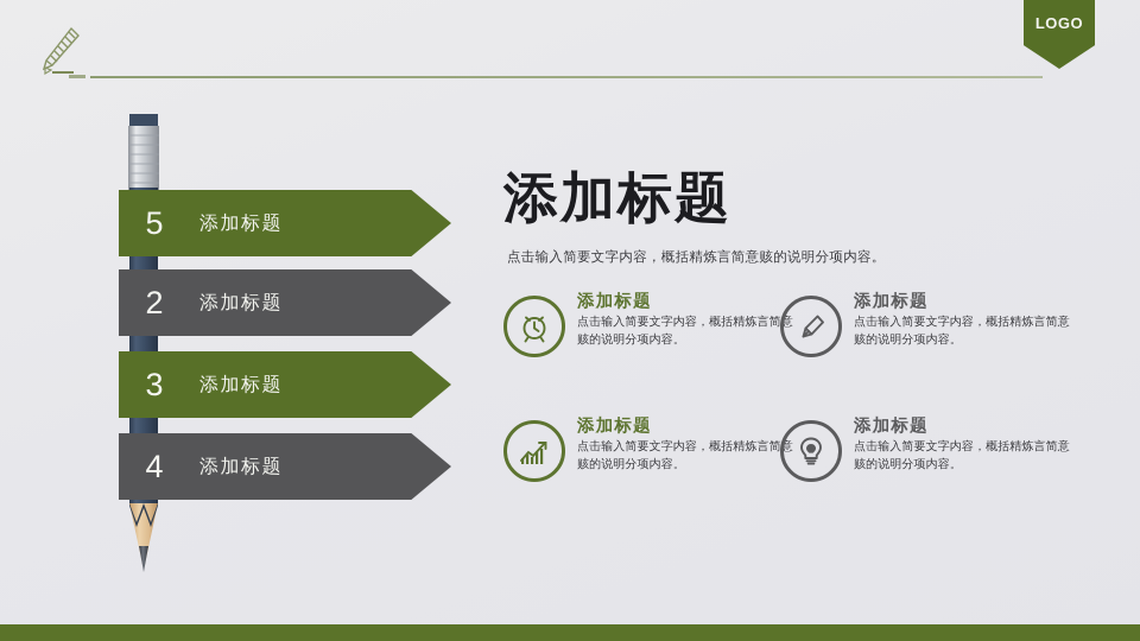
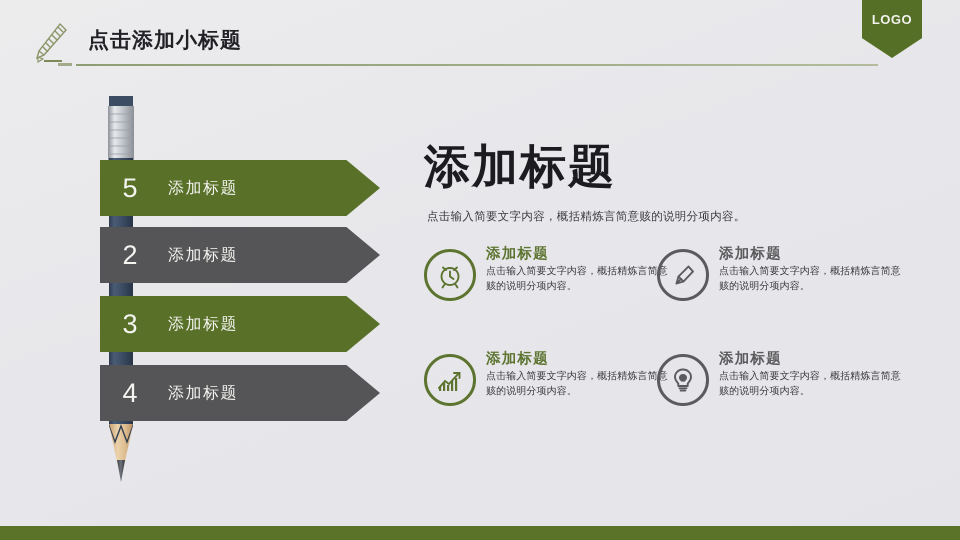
+ 点击添加小标题
  LOGO
  5
  添加标题
  2
  添加标题
  3
  添加标题
  4
  添加标题
  添加标题
  点击输入简要文字内容，概括精炼言简意赅的说明分项内容。
  添加标题
  点击输入简要文字内容，概括精炼言简意赅的说明分项内容。
  添加标题
  点击输入简要文字内容，概括精炼言简意赅的说明分项内容。
  添加标题
  点击输入简要文字内容，概括精炼言简意赅的说明分项内容。
  添加标题
  点击输入简要文字内容，概括精炼言简意赅的说明分项内容。
